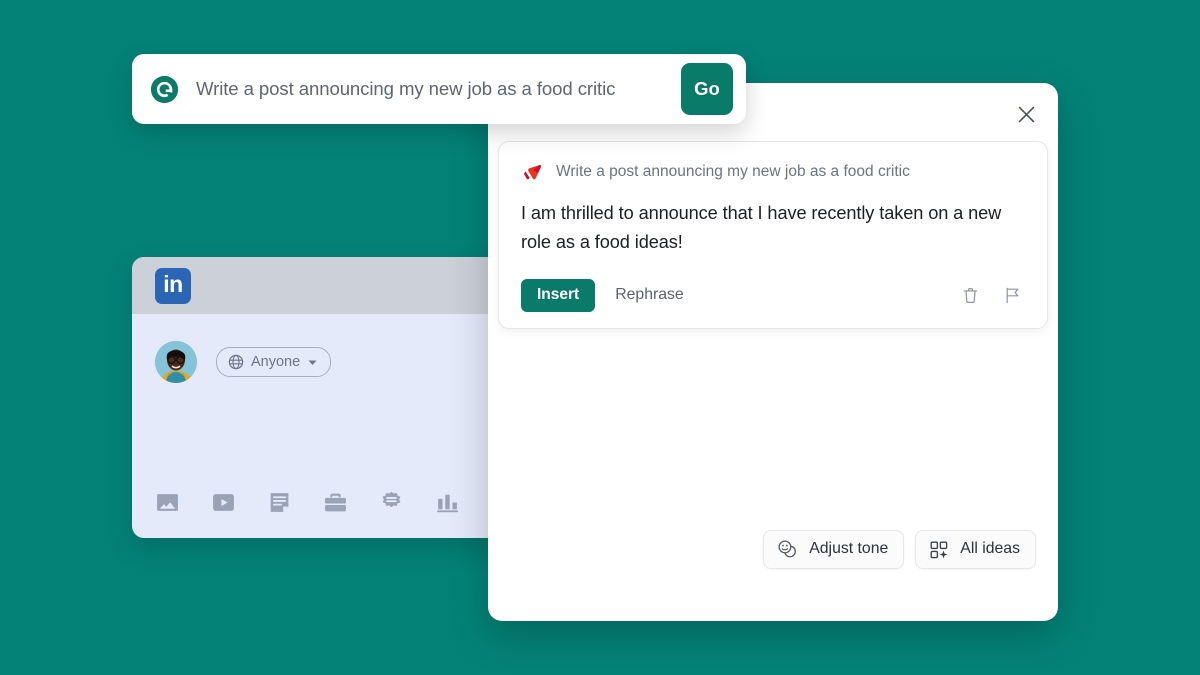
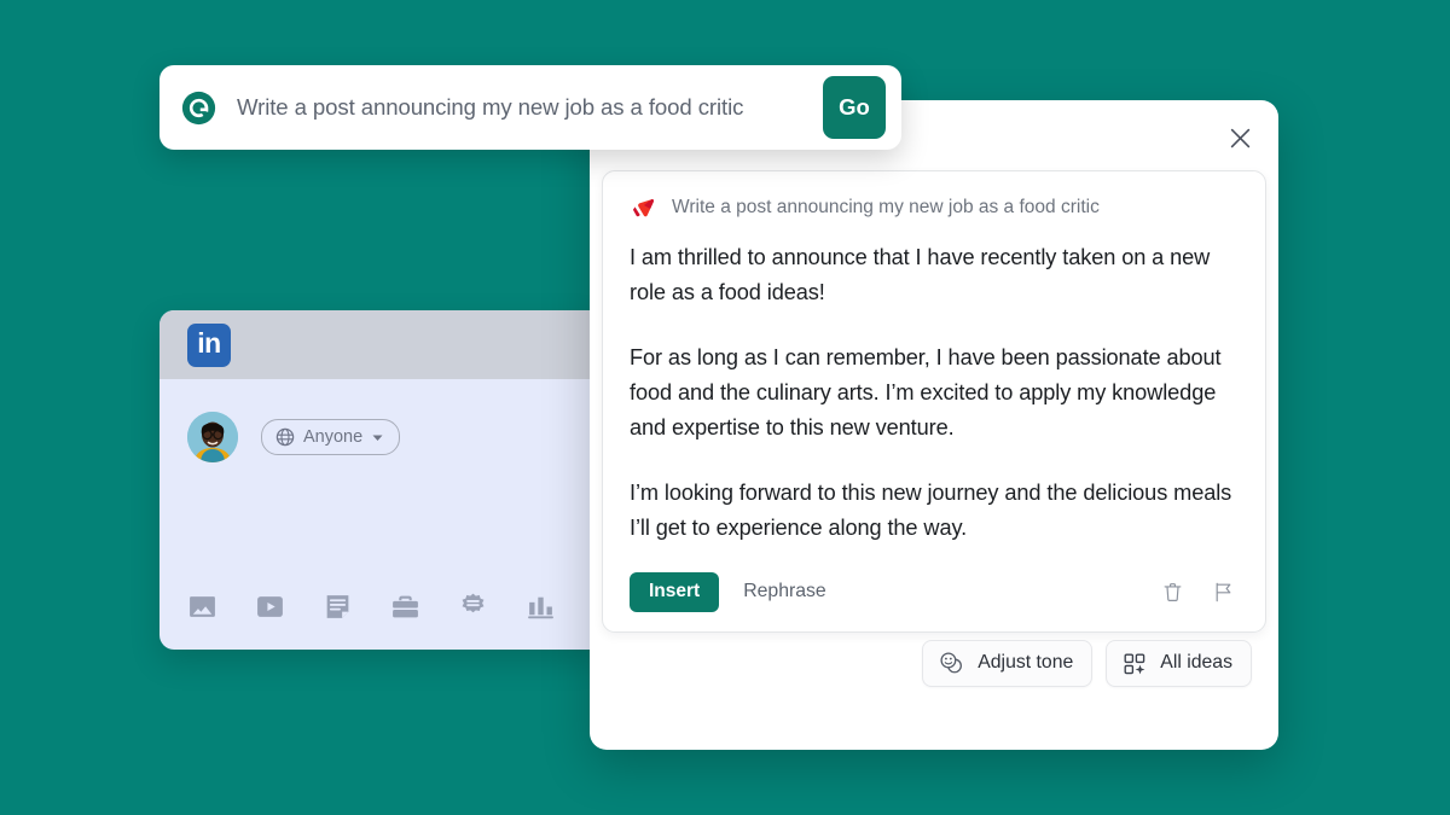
  in
  Anyone
  Write a post announcing my new job as a food critic
  I am thrilled to announce that I have recently taken on a new role as a food ideas!
+ For as long as I can remember, I have been passionate about food and the culinary arts. I’m excited to apply my knowledge and expertise to this new venture.
+ I’m looking forward to this new journey and the delicious meals I’ll get to experience along the way.
  Insert
  Rephrase
  Adjust tone
  All ideas
  Write a post announcing my new job as a food critic
  Go
